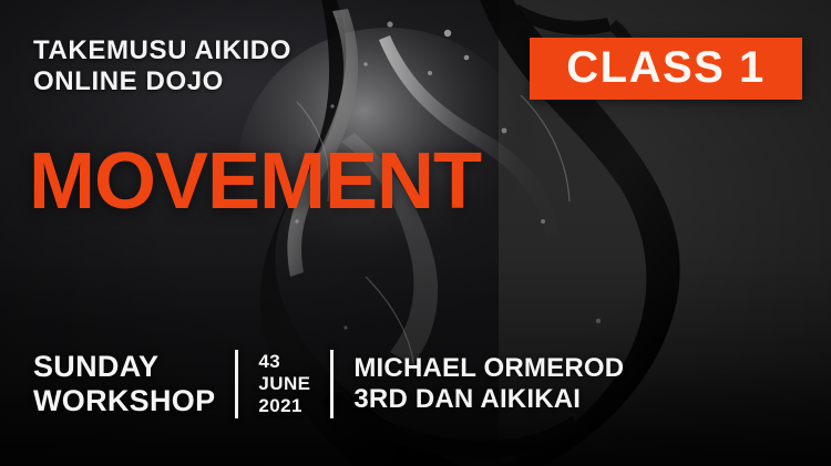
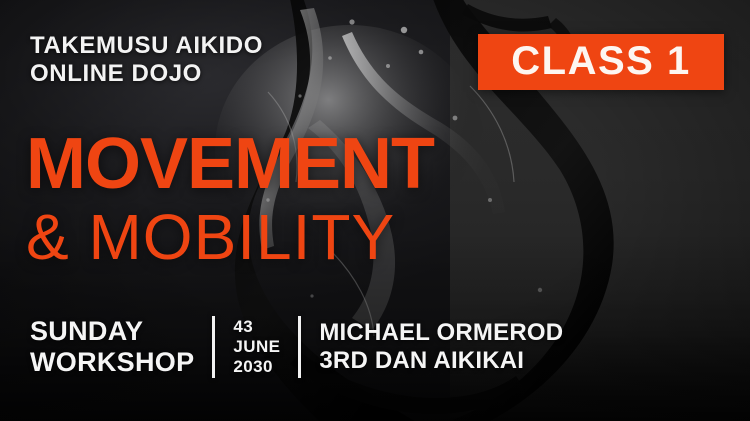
  TAKEMUSU AIKIDO
  ONLINE DOJO
  CLASS 1
  MOVEMENT
+ & MOBILITY
  SUNDAY
  WORKSHOP
  43
  JUNE
- 2021
+ 2030
  MICHAEL ORMEROD
  3RD DAN AIKIKAI
